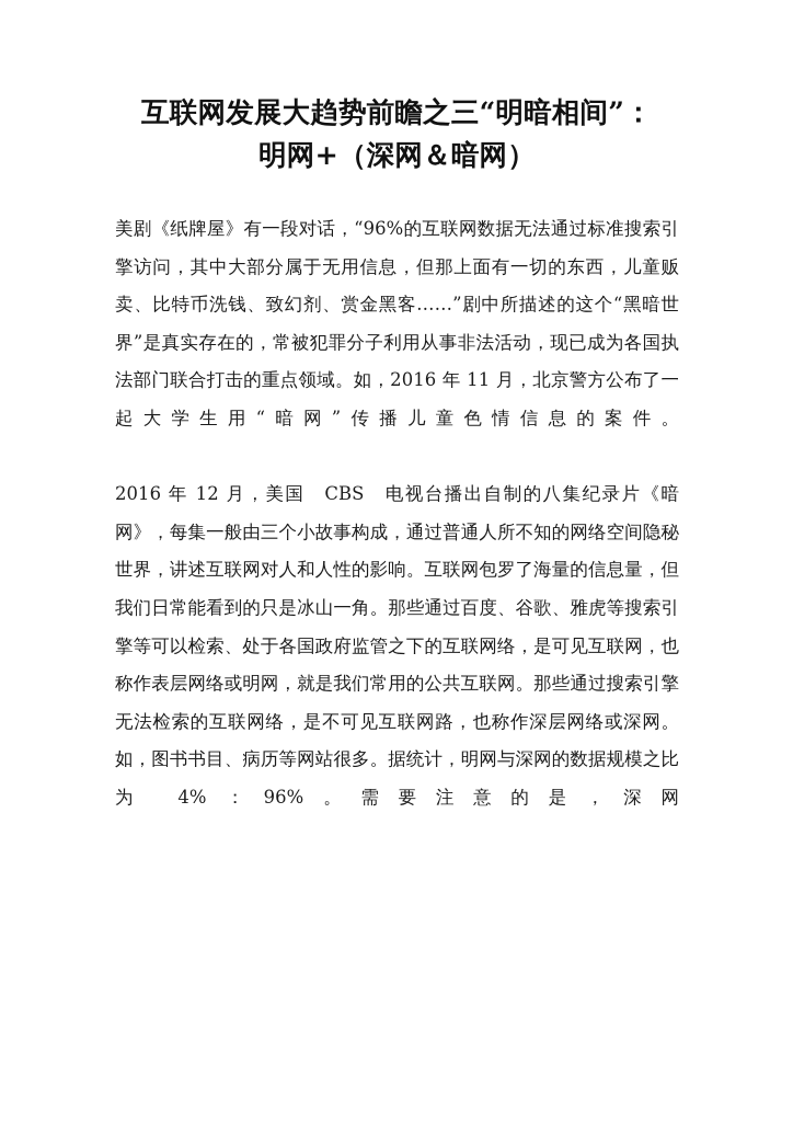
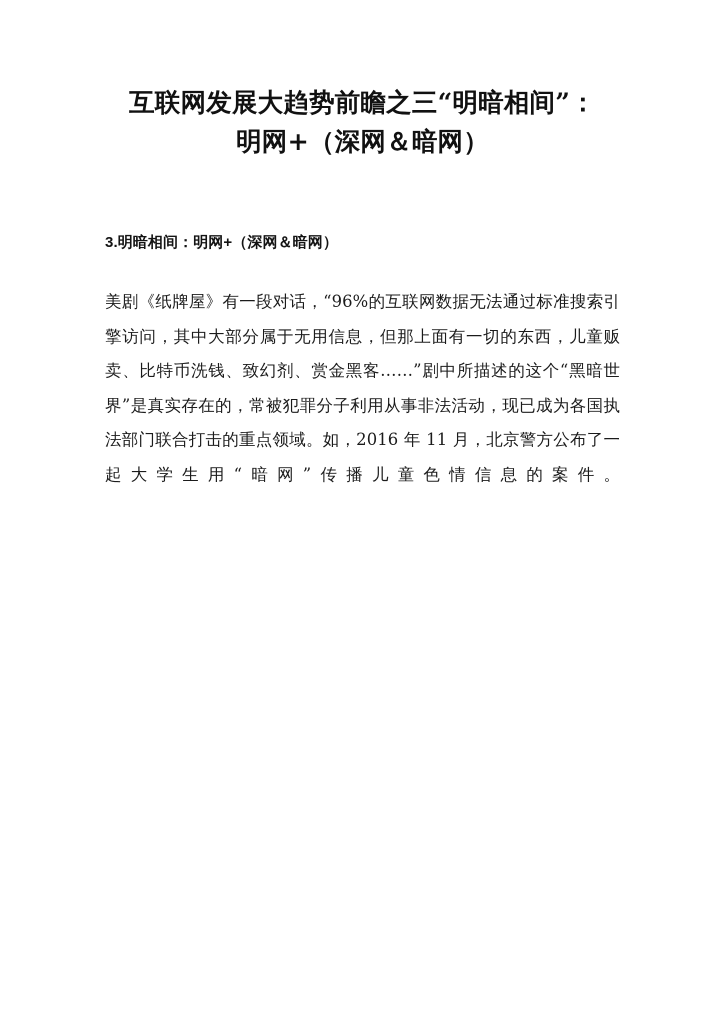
  互联网发展大趋势前瞻之三“明暗相间”：
  明网+（深网＆暗网）
+ 3.明暗相间：明网+（深网＆暗网）
  美剧《纸牌屋》有一段对话，“96%的互联网数据无法通过标准搜索引擎访问，其中大部分属于无用信息，但那上面有一切的东西，儿童贩卖、比特币洗钱、致幻剂、赏金黑客……”剧中所描述的这个“黑暗世界”是真实存在的，常被犯罪分子利用从事非法活动，现已成为各国执法部门联合打击的重点领域。如，2016 年 11 月，北京警方公布了一起大学生用“暗网”传播儿童色情信息的案件。
- 2016 年 12 月，美国 CBS 电视台播出自制的八集纪录片《暗网》，每集一般由三个小故事构成，通过普通人所不知的网络空间隐秘世界，讲述互联网对人和人性的影响。互联网包罗了海量的信息量，但我们日常能看到的只是冰山一角。那些通过百度、谷歌、雅虎等搜索引擎等可以检索、处于各国政府监管之下的互联网络，是可见互联网，也称作表层网络或明网，就是我们常用的公共互联网。那些通过搜索引擎无法检索的互联网络，是不可见互联网路，也称作深层网络或深网。如，图书书目、病历等网站很多。据统计，明网与深网的数据规模之比为 4%：96%。需要注意的是，深网
